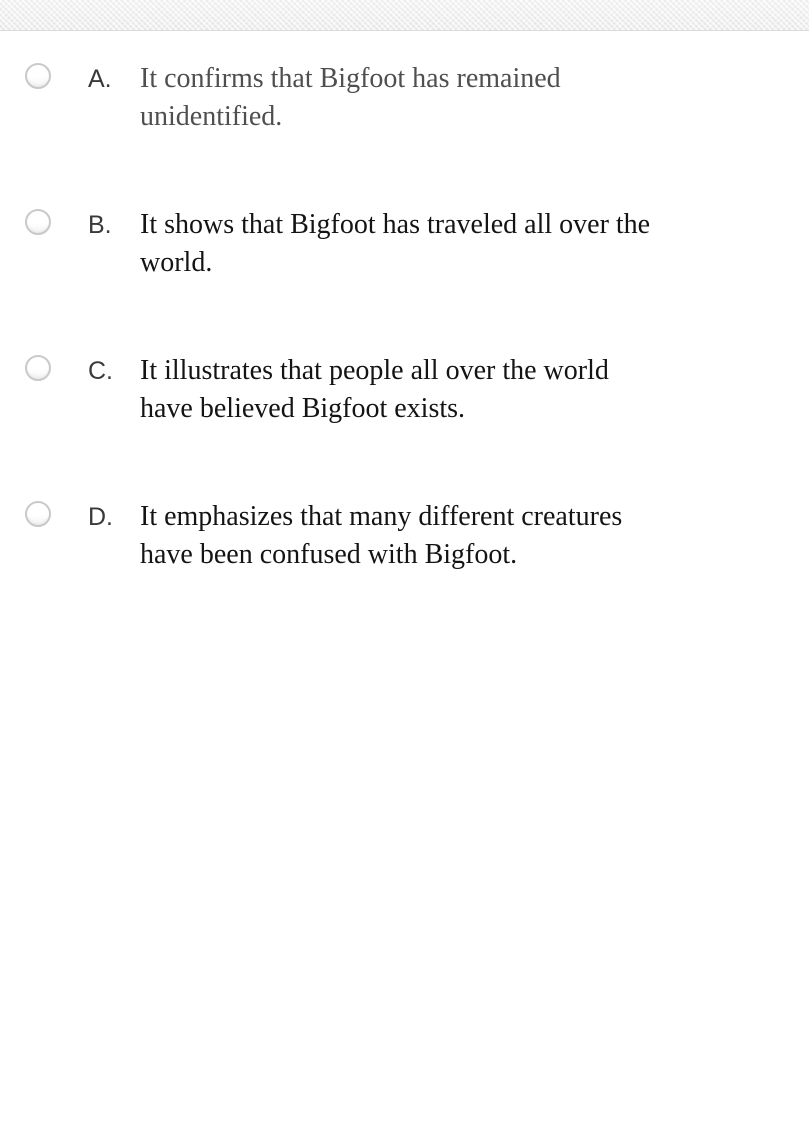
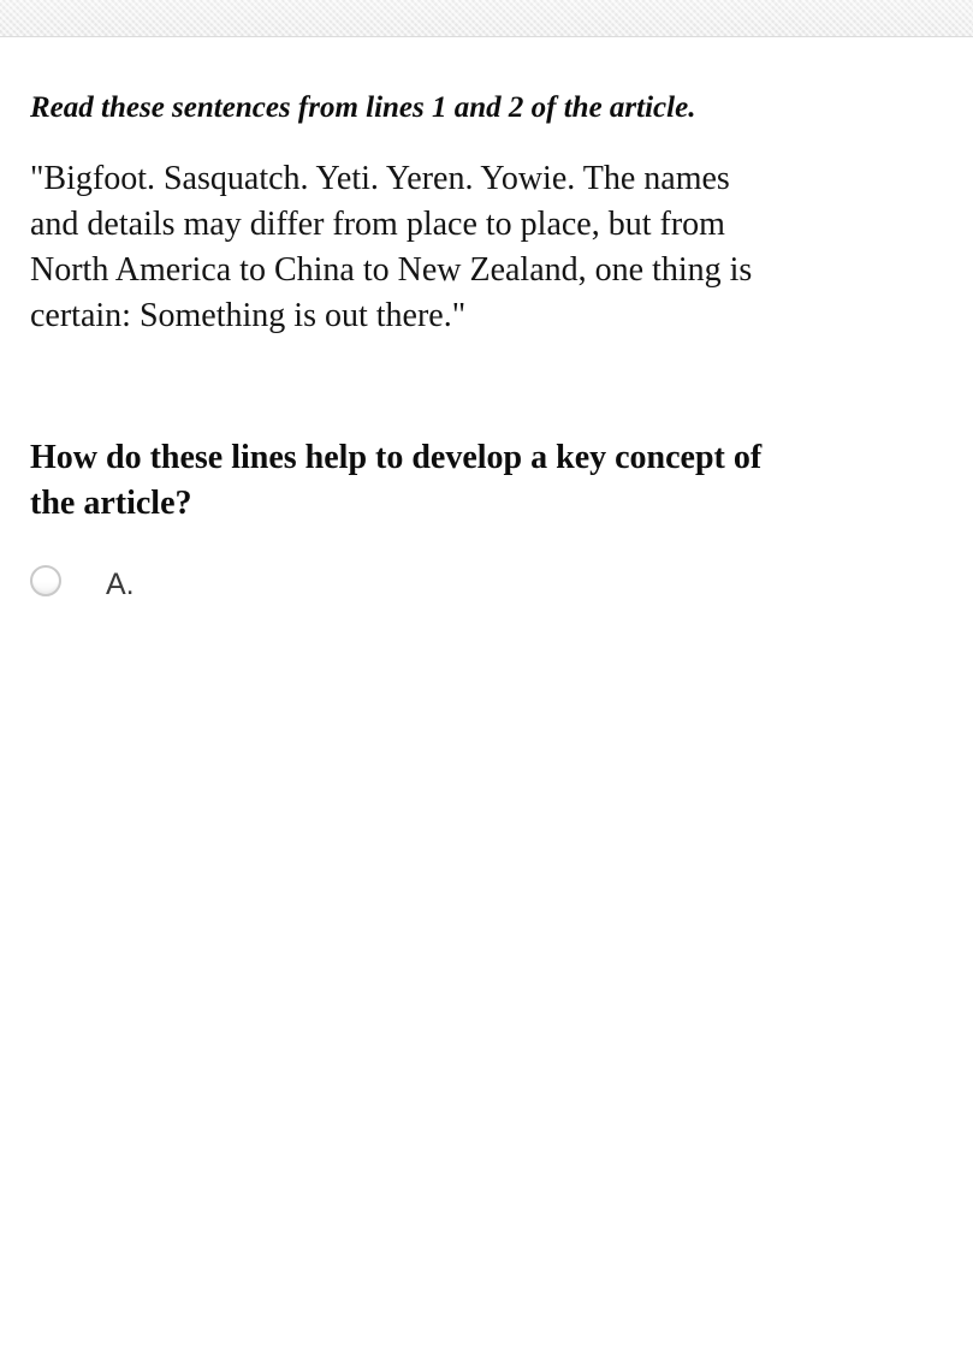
+ Read these sentences from lines 1 and 2 of the article.
+ "Bigfoot. Sasquatch. Yeti. Yeren. Yowie. The names
+ and details may differ from place to place, but from
+ North America to China to New Zealand, one thing is
+ certain: Something is out there."
+ How do these lines help to develop a key concept of
+ the article?
  A.
- It confirms that Bigfoot has remained
- unidentified.
- B.
- It shows that Bigfoot has traveled all over the
- world.
- C.
- It illustrates that people all over the world
- have believed Bigfoot exists.
- D.
- It emphasizes that many different creatures
- have been confused with Bigfoot.
